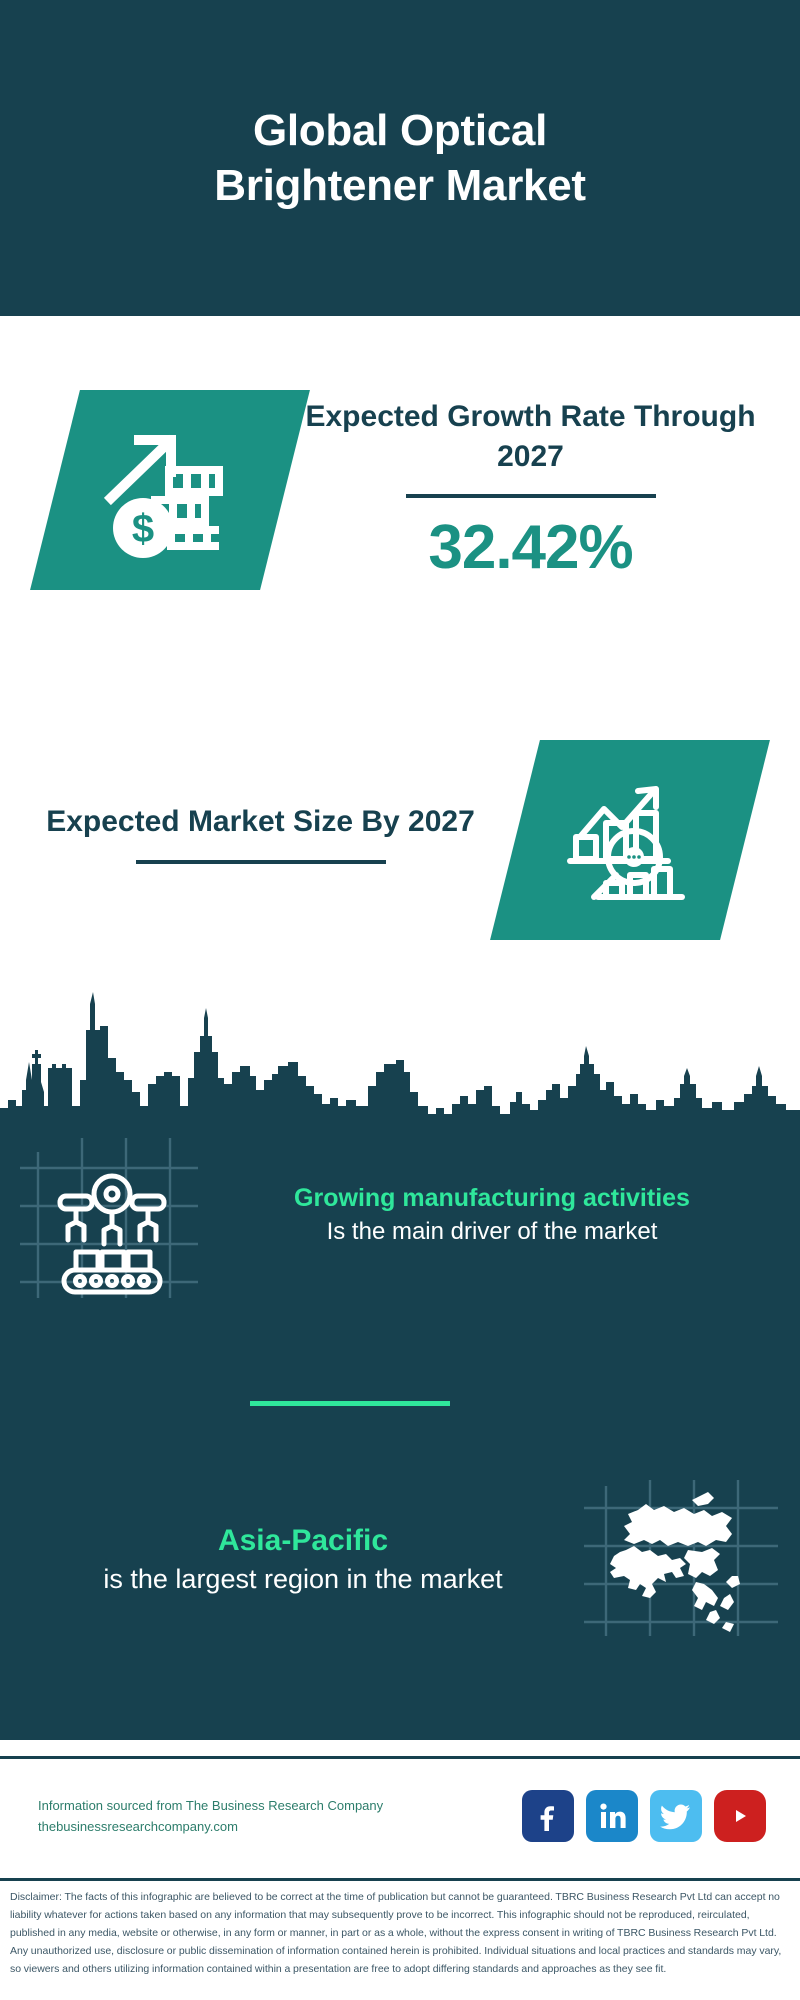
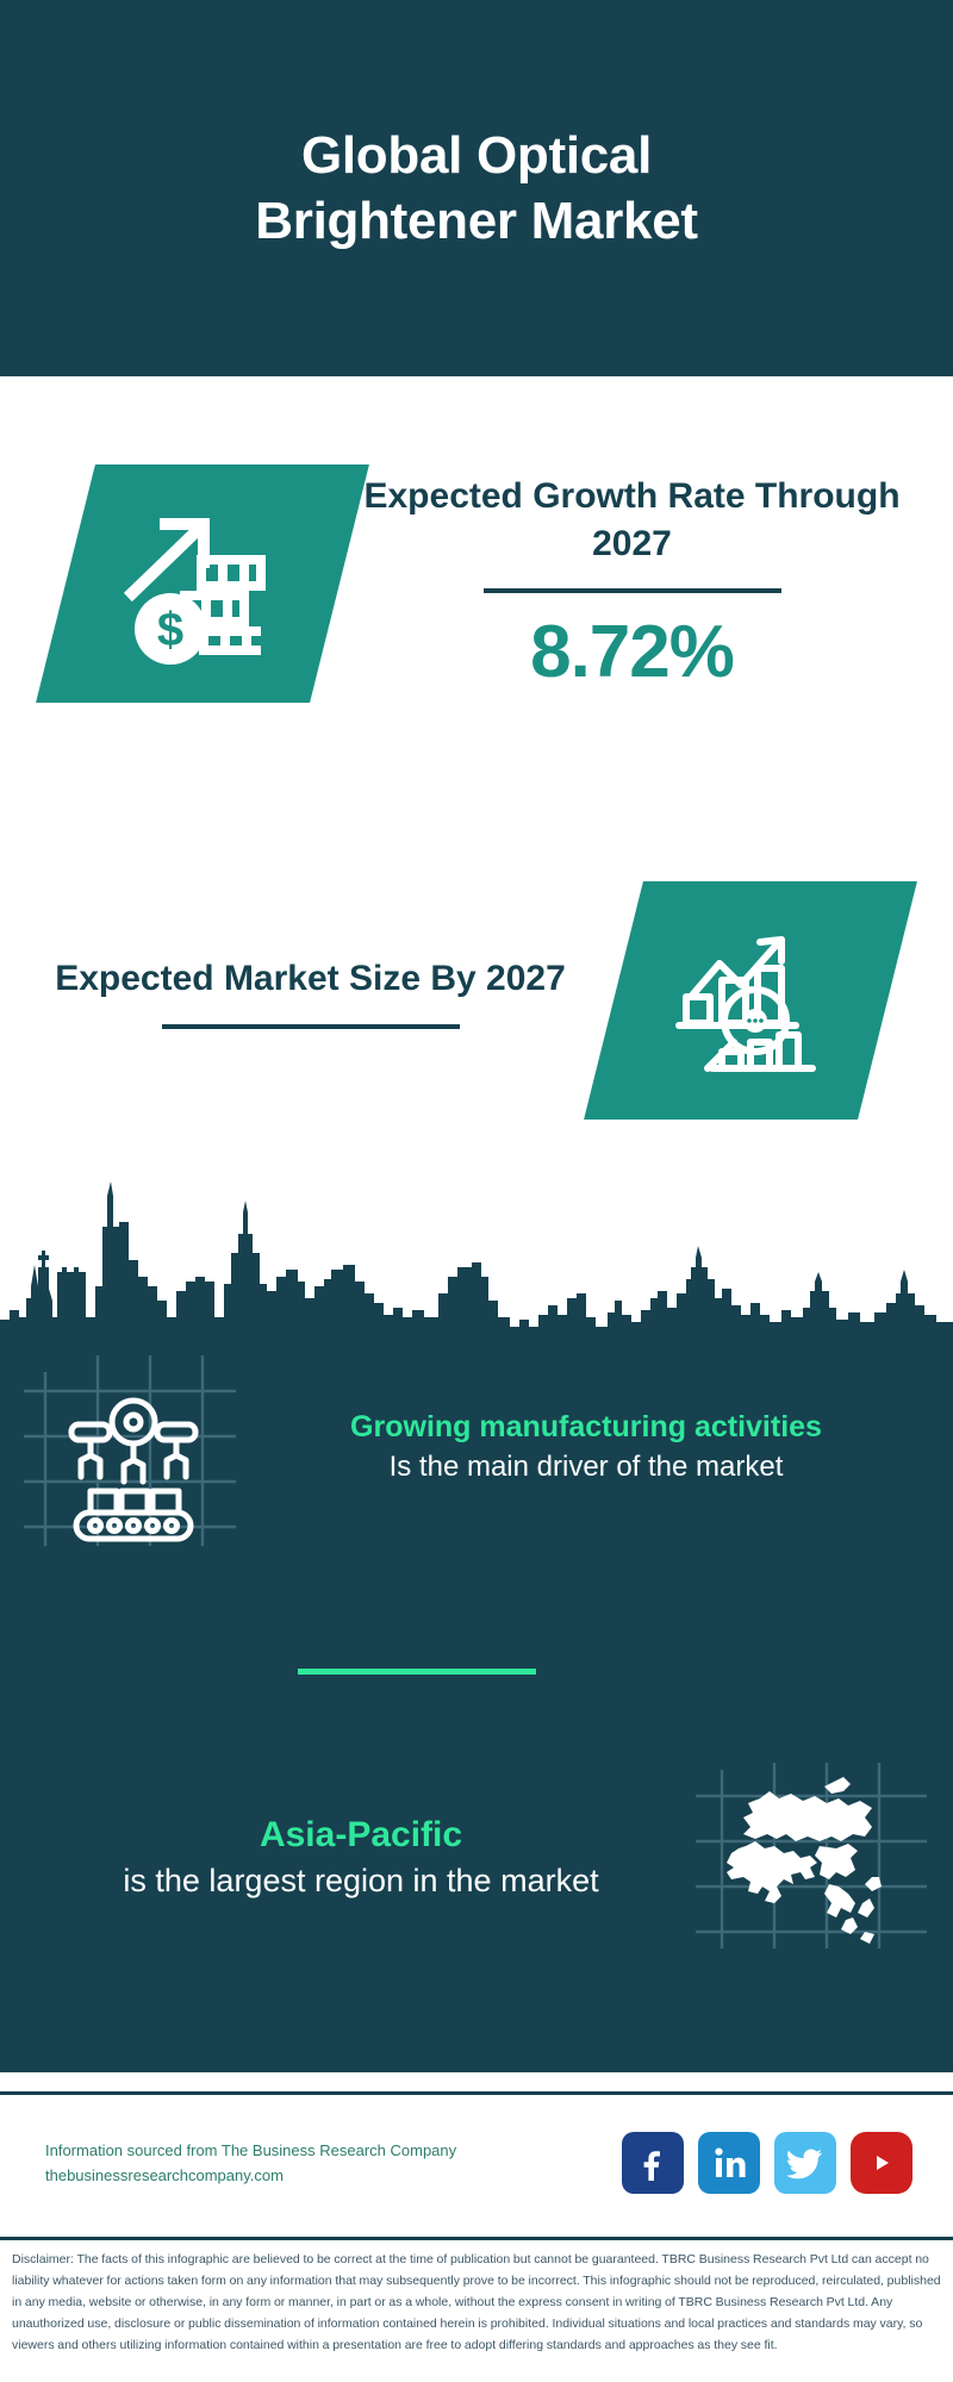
  Global Optical Brightener Market
  $
  Expected Growth Rate Through 2027
- 32.42%
+ 8.72%
  Expected Market Size By 2027
  Growing manufacturing activities
  Is the main driver of the market
  Asia-Pacific
  is the largest region in the market
  Information sourced from The Business Research Company
  thebusinessresearchcompany.com
- Disclaimer: The facts of this infographic are believed to be correct at the time of publication but cannot be guaranteed. TBRC Business Research Pvt Ltd can accept no liability whatever for actions taken based on any information that may subsequently prove to be incorrect. This infographic should not be reproduced, reirculated, published in any media, website or otherwise, in any form or manner, in part or as a whole, without the express consent in writing of TBRC Business Research Pvt Ltd. Any unauthorized use, disclosure or public dissemination of information contained herein is prohibited. Individual situations and local practices and standards may vary, so viewers and others utilizing information contained within a presentation are free to adopt differing standards and approaches as they see fit.
+ Disclaimer: The facts of this infographic are believed to be correct at the time of publication but cannot be guaranteed. TBRC Business Research Pvt Ltd can accept no liability whatever for actions taken form on any information that may subsequently prove to be incorrect. This infographic should not be reproduced, reirculated, published in any media, website or otherwise, in any form or manner, in part or as a whole, without the express consent in writing of TBRC Business Research Pvt Ltd. Any unauthorized use, disclosure or public dissemination of information contained herein is prohibited. Individual situations and local practices and standards may vary, so viewers and others utilizing information contained within a presentation are free to adopt differing standards and approaches as they see fit.
